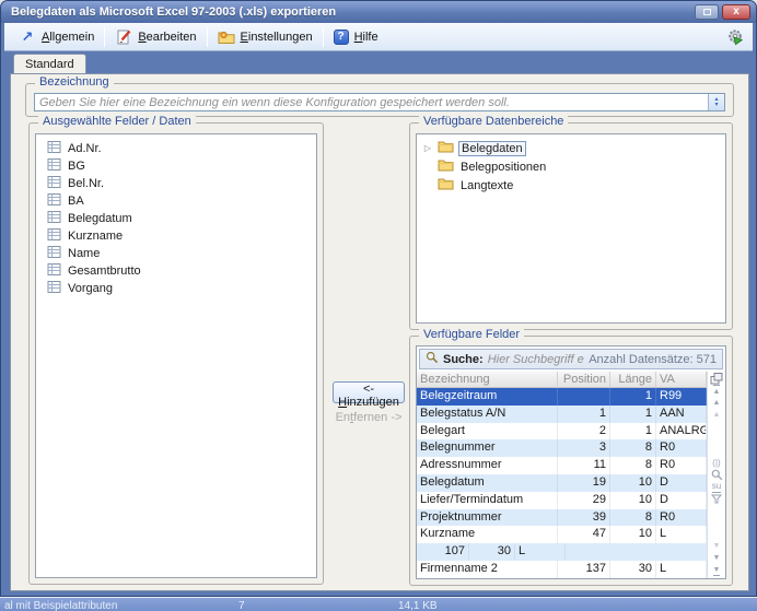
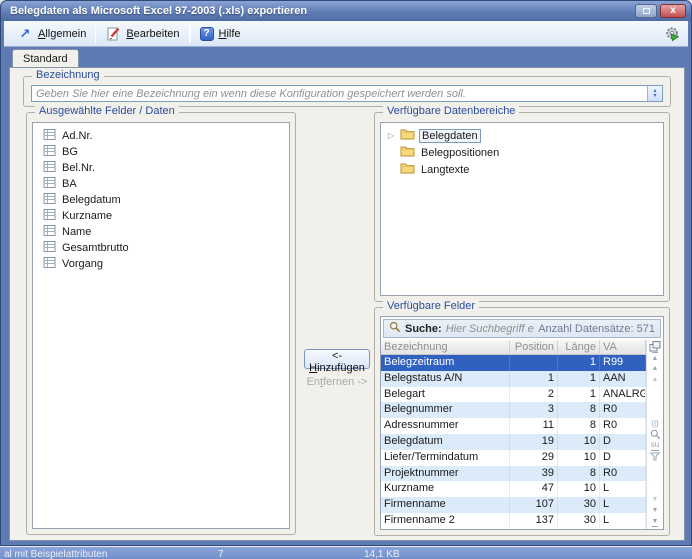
  Belegdaten als Microsoft Excel 97-2003 (.xls) exportieren
  x
  ↗
  Allgemein
  Bearbeiten
- Einstellungen
  ?
  Hilfe
  Standard
  Bezeichnung
  Geben Sie hier eine Bezeichnung ein wenn diese Konfiguration gespeichert werden soll.
  Ausgewählte Felder / Daten
  Ad.Nr.
  BG
  Bel.Nr.
  BA
  Belegdatum
  Kurzname
  Name
  Gesamtbrutto
  Vorgang
  <- Hinzufügen
  Entfernen ->
  Verfügbare Datenbereiche
  ▷
  Belegdaten
  Belegpositionen
  Langtexte
  Verfügbare Felder
  Suche:
  Hier Suchbegriff e
  Anzahl Datensätze: 571
  Bezeichnung
  Position
  Länge
  VA
  Belegzeitraum
  1
  R99
  Belegstatus A/N
  1
  1
  AAN
  Belegart
  2
  1
  ANALRG
  Belegnummer
  3
  8
  R0
  Adressnummer
  11
  8
  R0
  Belegdatum
  19
  10
  D
  Liefer/Termindatum
  29
  10
  D
  Projektnummer
  39
  8
  R0
  Kurzname
  47
  10
  L
+ Firmenname
  107
  30
  L
  Firmenname 2
  137
  30
  L
  (|)
  su
  al mit Beispielattributen
  7
  14,1 KB
